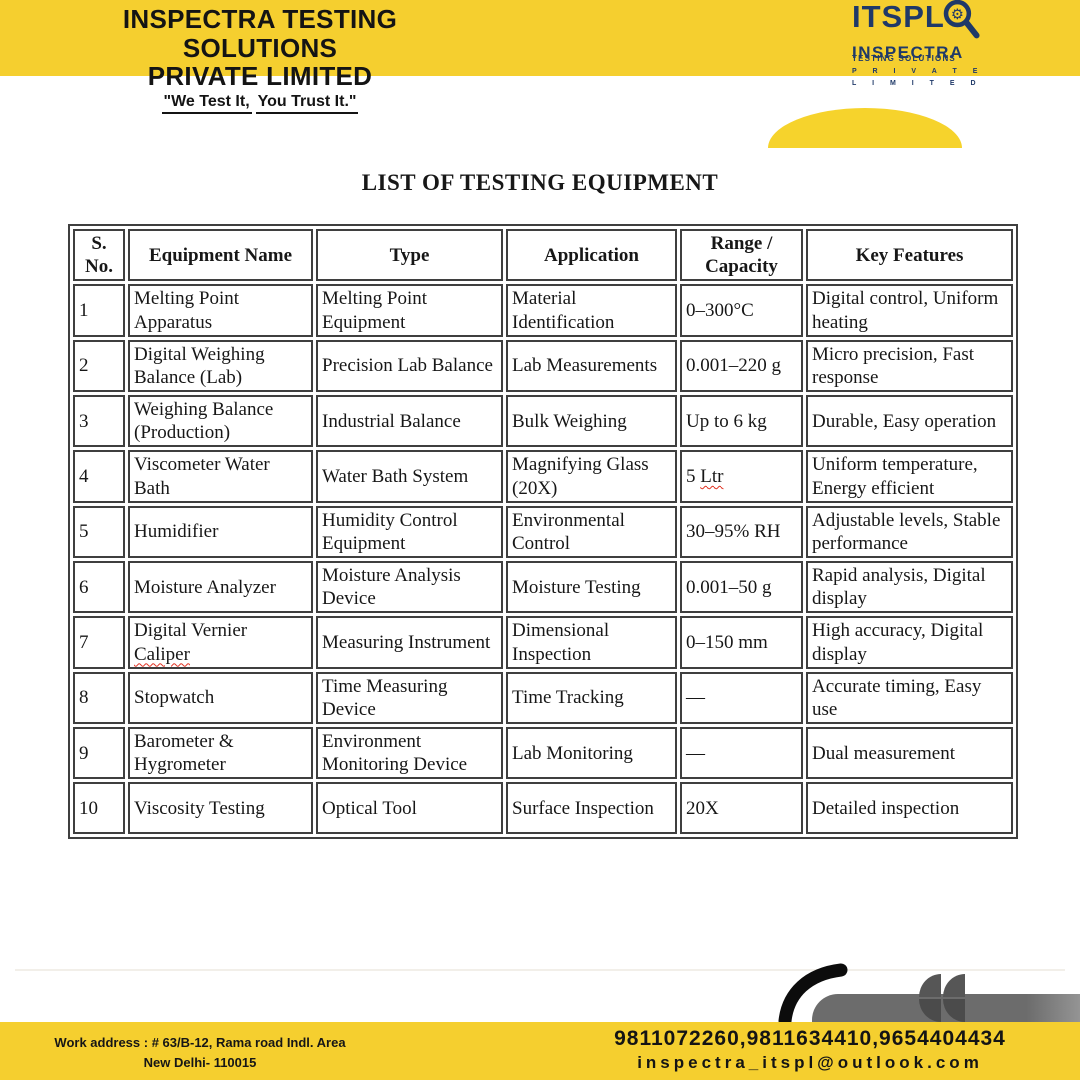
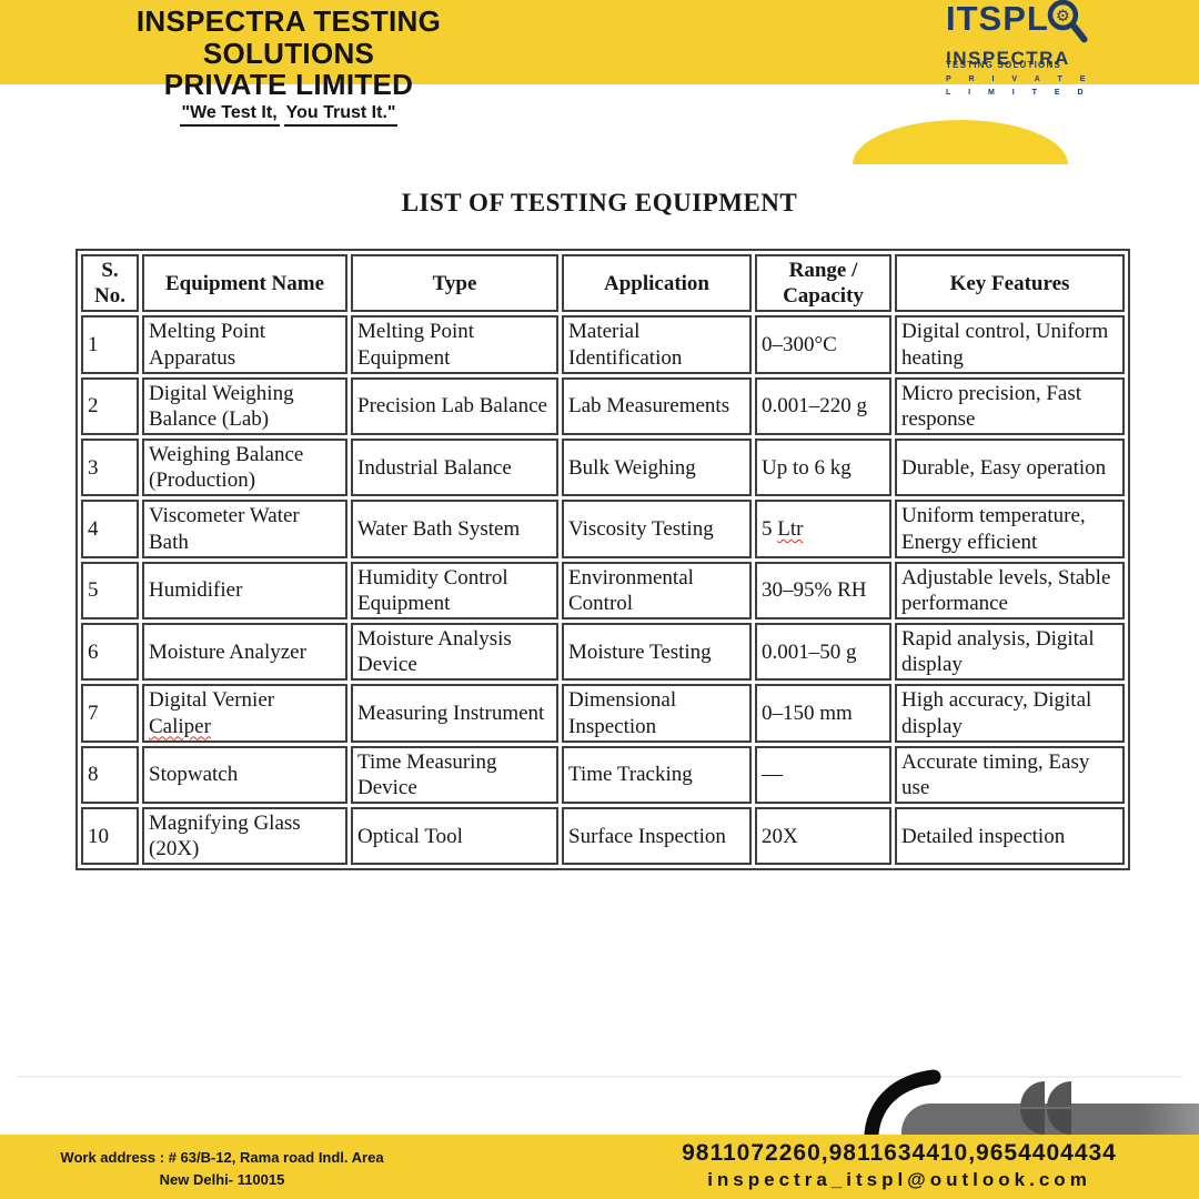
  INSPECTRA TESTING SOLUTIONS
  PRIVATE LIMITED
  "We Test It, You Trust It."
  ITSPL
  ⚙
  INSPECTRA
  TESTING SOLUTIONS
  LIST OF TESTING EQUIPMENT
  S. No.	Equipment Name	Type	Application	Range / Capacity	Key Features
  1	Melting Point Apparatus	Melting Point Equipment	Material Identification	0–300°C	Digital control, Uniform heating
  2	Digital Weighing Balance (Lab)	Precision Lab Balance	Lab Measurements	0.001–220 g	Micro precision, Fast response
  3	Weighing Balance (Production)	Industrial Balance	Bulk Weighing	Up to 6 kg	Durable, Easy operation
- 4	Viscometer Water Bath	Water Bath System	Magnifying Glass (20X)	5 Ltr	Uniform temperature, Energy efficient
+ 4	Viscometer Water Bath	Water Bath System	Viscosity Testing	5 Ltr	Uniform temperature, Energy efficient
  5	Humidifier	Humidity Control Equipment	Environmental Control	30–95% RH	Adjustable levels, Stable performance
  6	Moisture Analyzer	Moisture Analysis Device	Moisture Testing	0.001–50 g	Rapid analysis, Digital display
  7	Digital Vernier Caliper	Measuring Instrument	Dimensional Inspection	0–150 mm	High accuracy, Digital display
  8	Stopwatch	Time Measuring Device	Time Tracking	—	Accurate timing, Easy use
- 9	Barometer & Hygrometer	Environment Monitoring Device	Lab Monitoring	—	Dual measurement
- 10	Viscosity Testing	Optical Tool	Surface Inspection	20X	Detailed inspection
+ 10	Magnifying Glass (20X)	Optical Tool	Surface Inspection	20X	Detailed inspection
  Work address : # 63/B-12, Rama road Indl. Area
  New Delhi- 110015
  9811072260,9811634410,9654404434
  inspectra_itspl@outlook.com
